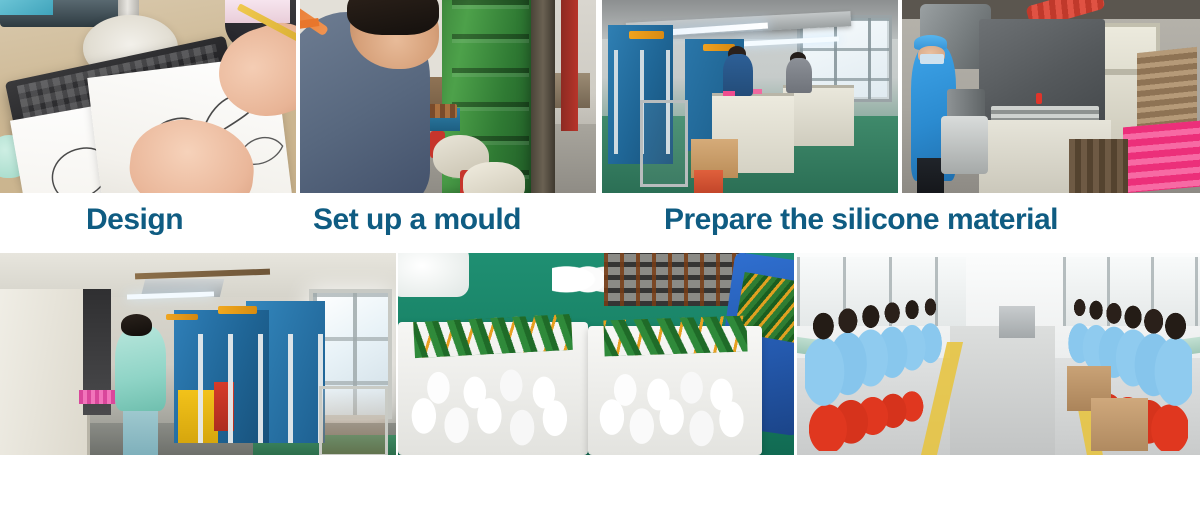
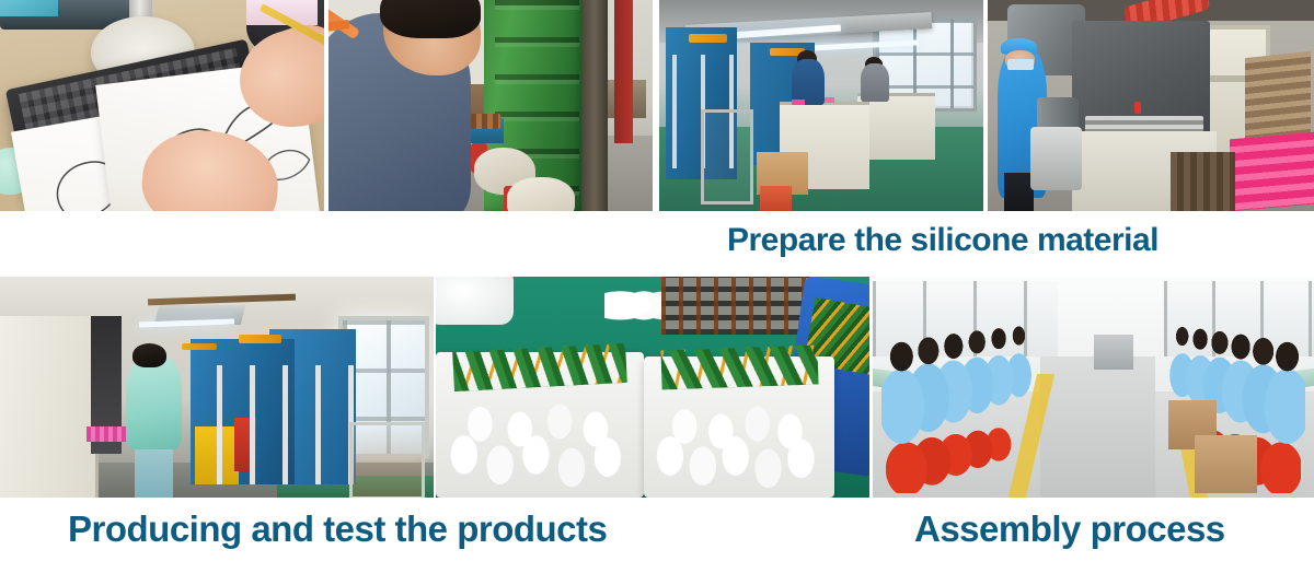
- Design
- Set up a mould
  Prepare the silicone material
+ Producing and test the products
+ Assembly process
